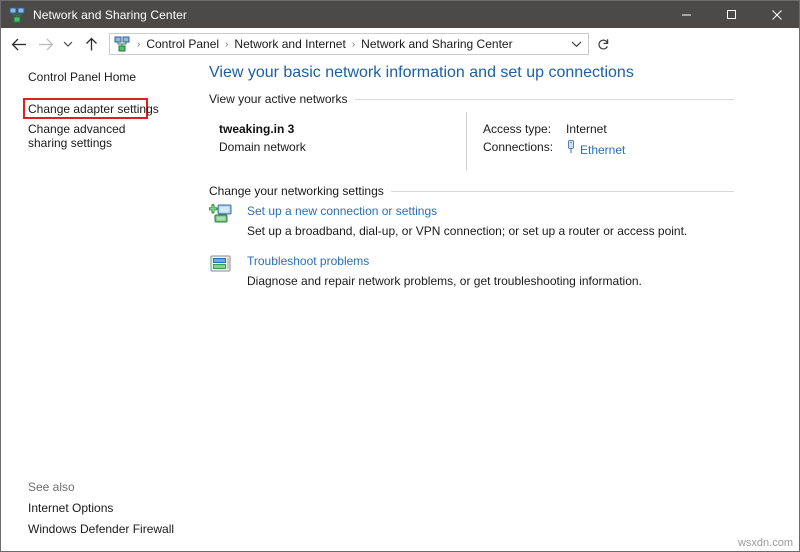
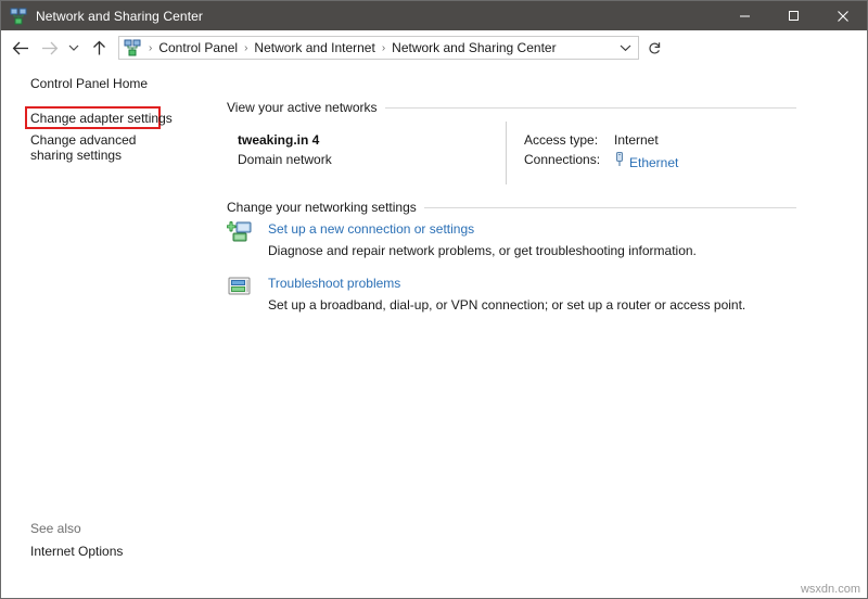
  Network and Sharing Center
  ›
  Control Panel
  ›
  Network and Internet
  ›
  Network and Sharing Center
  Control Panel Home
  Change adapter settings
  Change advanced sharing settings
  See also
  Internet Options
- Windows Defender Firewall
- View your basic network information and set up connections
  View your active networks
- tweaking.in 3
+ tweaking.in 4
  Domain network
  Access type:
  Internet
  Connections:
  Ethernet
  Change your networking settings
  Set up a new connection or settings
- Set up a broadband, dial-up, or VPN connection; or set up a router or access point.
+ Diagnose and repair network problems, or get troubleshooting information.
  Troubleshoot problems
- Diagnose and repair network problems, or get troubleshooting information.
+ Set up a broadband, dial-up, or VPN connection; or set up a router or access point.
  wsxdn.com
